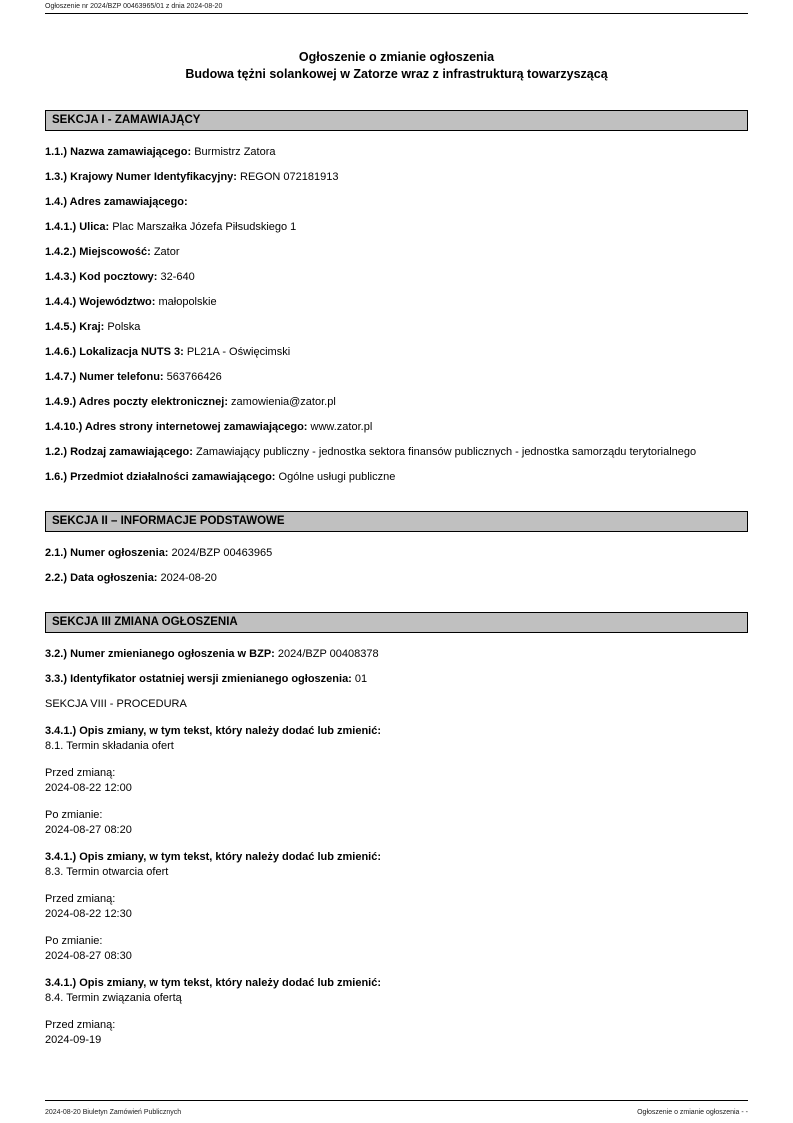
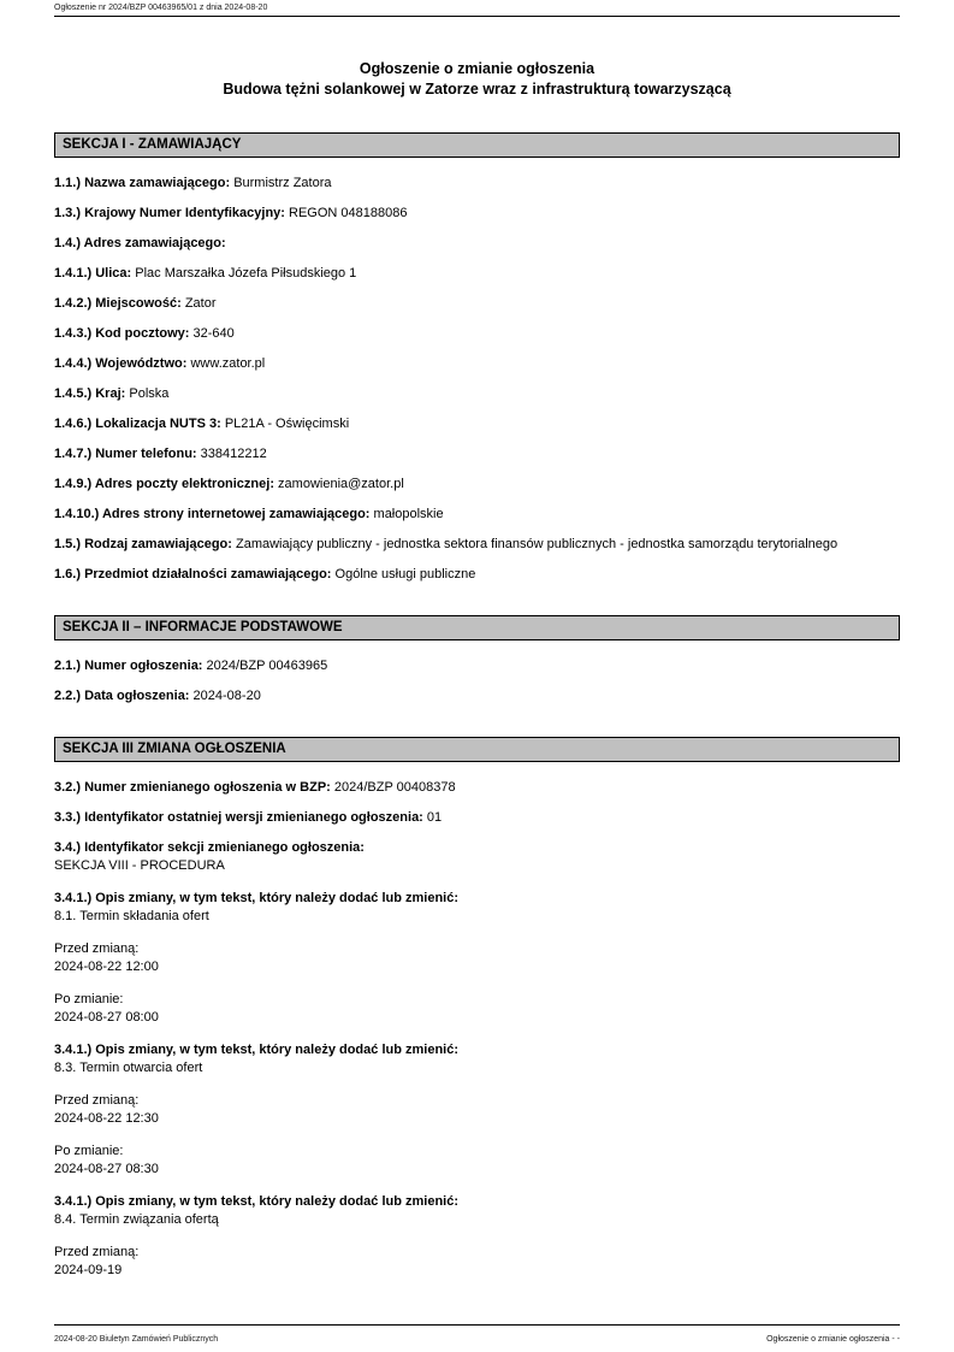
  Ogłoszenie o zmianie ogłoszenia
  Budowa tężni solankowej w Zatorze wraz z infrastrukturą towarzyszącą
  SEKCJA I - ZAMAWIAJĄCY
  1.1.) Nazwa zamawiającego: Burmistrz Zatora
- 1.3.) Krajowy Numer Identyfikacyjny: REGON 072181913
+ 1.3.) Krajowy Numer Identyfikacyjny: REGON 048188086
  1.4.) Adres zamawiającego:
  1.4.1.) Ulica: Plac Marszałka Józefa Piłsudskiego 1
  1.4.2.) Miejscowość: Zator
  1.4.3.) Kod pocztowy: 32-640
- 1.4.4.) Województwo: małopolskie
+ 1.4.4.) Województwo: www.zator.pl
  1.4.5.) Kraj: Polska
  1.4.6.) Lokalizacja NUTS 3: PL21A - Oświęcimski
- 1.4.7.) Numer telefonu: 563766426
+ 1.4.7.) Numer telefonu: 338412212
  1.4.9.) Adres poczty elektronicznej: zamowienia@zator.pl
- 1.4.10.) Adres strony internetowej zamawiającego: www.zator.pl
+ 1.4.10.) Adres strony internetowej zamawiającego: małopolskie
- 1.2.) Rodzaj zamawiającego: Zamawiający publiczny - jednostka sektora finansów publicznych - jednostka samorządu terytorialnego
+ 1.5.) Rodzaj zamawiającego: Zamawiający publiczny - jednostka sektora finansów publicznych - jednostka samorządu terytorialnego
  1.6.) Przedmiot działalności zamawiającego: Ogólne usługi publiczne
  SEKCJA II – INFORMACJE PODSTAWOWE
  2.1.) Numer ogłoszenia: 2024/BZP 00463965
  2.2.) Data ogłoszenia: 2024-08-20
  SEKCJA III ZMIANA OGŁOSZENIA
  3.2.) Numer zmienianego ogłoszenia w BZP: 2024/BZP 00408378
  3.3.) Identyfikator ostatniej wersji zmienianego ogłoszenia: 01
+ 3.4.) Identyfikator sekcji zmienianego ogłoszenia:
  SEKCJA VIII - PROCEDURA
  3.4.1.) Opis zmiany, w tym tekst, który należy dodać lub zmienić:
  8.1. Termin składania ofert
  Przed zmianą:
  2024-08-22 12:00
  Po zmianie:
- 2024-08-27 08:20
+ 2024-08-27 08:00
  3.4.1.) Opis zmiany, w tym tekst, który należy dodać lub zmienić:
  8.3. Termin otwarcia ofert
  Przed zmianą:
  2024-08-22 12:30
  Po zmianie:
  2024-08-27 08:30
  3.4.1.) Opis zmiany, w tym tekst, który należy dodać lub zmienić:
  8.4. Termin związania ofertą
  Przed zmianą:
  2024-09-19
